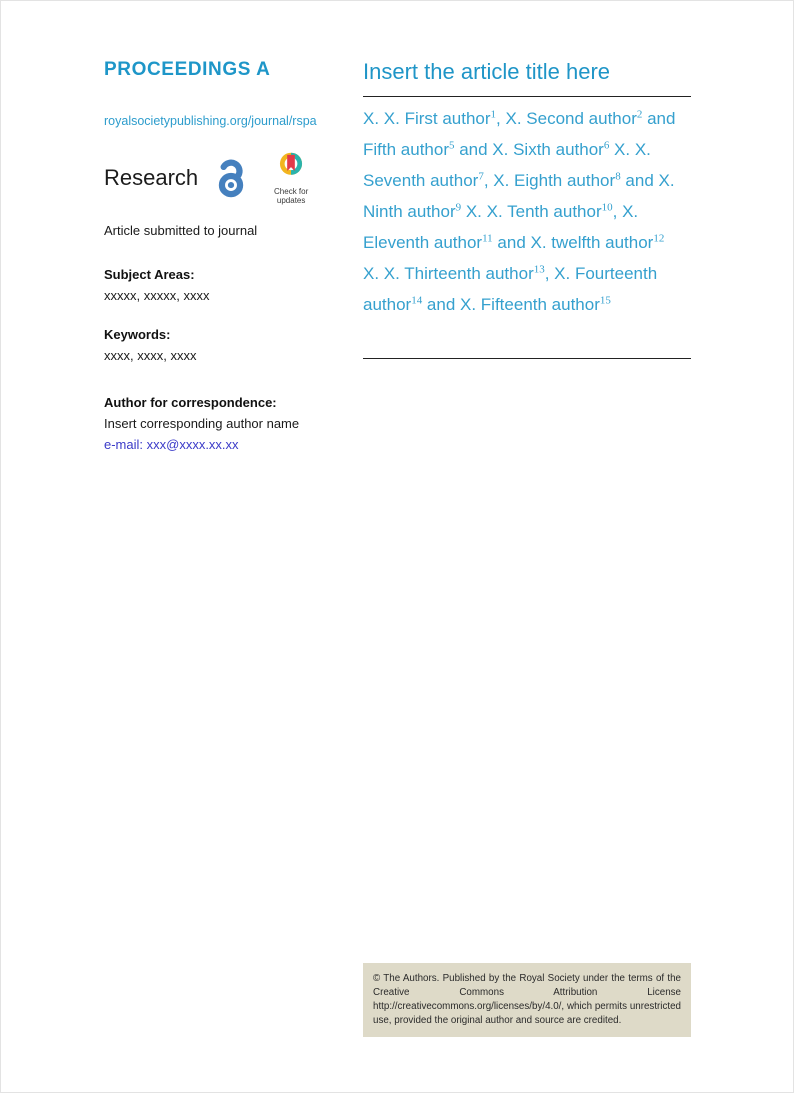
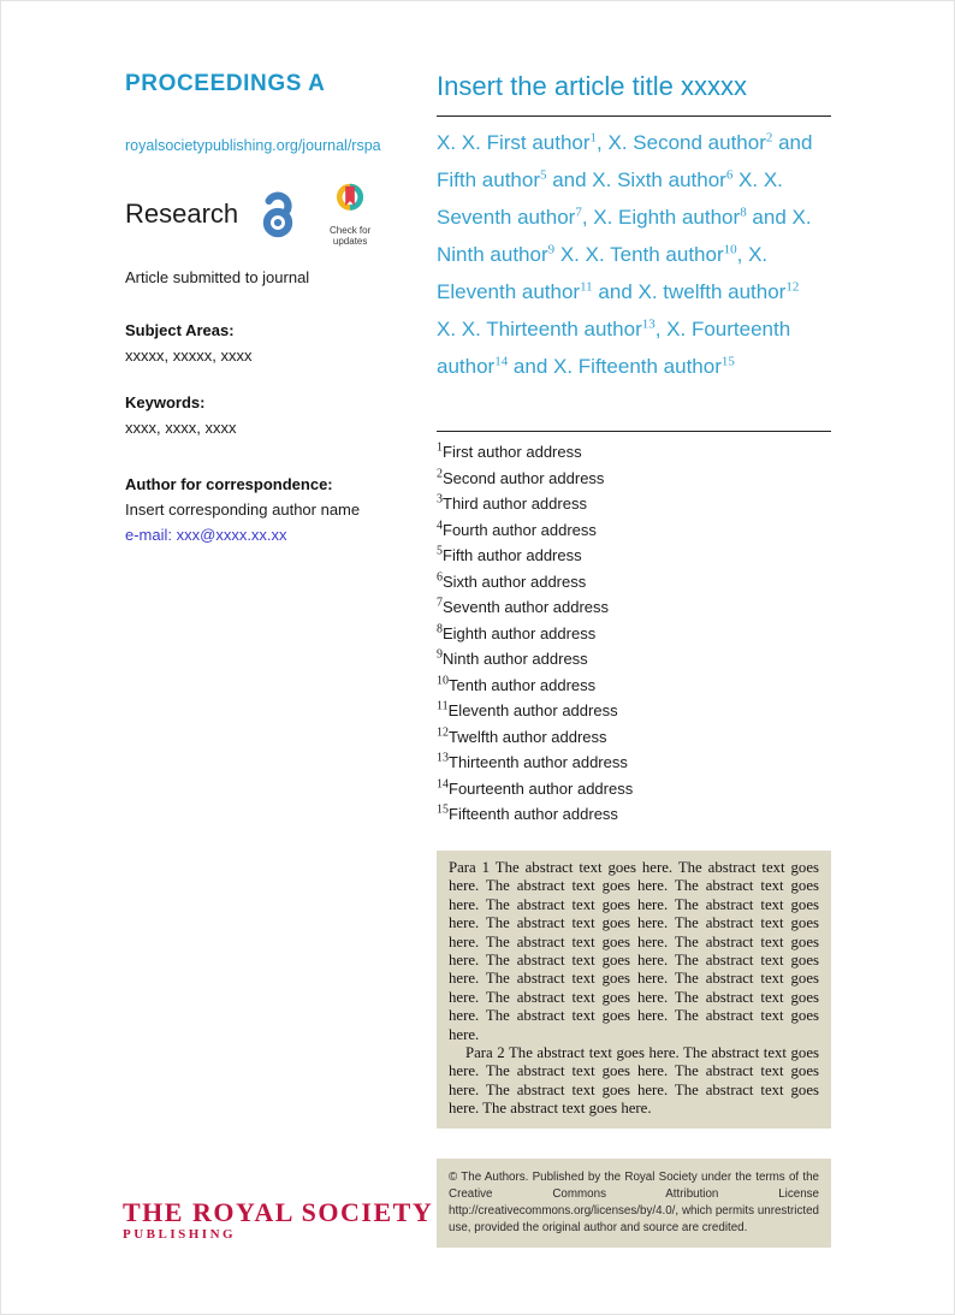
  PROCEEDINGS A
  royalsocietypublishing.org/journal/rspa
  Research
  Check for
  updates
  Article submitted to journal
  Subject Areas:
  xxxxx, xxxxx, xxxx
  Keywords:
  xxxx, xxxx, xxxx
  Author for correspondence:
  Insert corresponding author name
  e-mail: xxx@xxxx.xx.xx
+ THE ROYAL SOCIETY
+ PUBLISHING
- Insert the article title here
+ Insert the article title xxxxx
  X. X. First author1, X. Second author2 and
  Fifth author5 and X. Sixth author6 X. X.
  Seventh author7, X. Eighth author8 and X.
  Ninth author9 X. X. Tenth author10, X.
  Eleventh author11 and X. twelfth author12
  X. X. Thirteenth author13, X. Fourteenth
  author14 and X. Fifteenth author15
+ 1First author address
+ 2Second author address
+ 3Third author address
+ 4Fourth author address
+ 5Fifth author address
+ 6Sixth author address
+ 7Seventh author address
+ 8Eighth author address
+ 9Ninth author address
+ 10Tenth author address
+ 11Eleventh author address
+ 12Twelfth author address
+ 13Thirteenth author address
+ 14Fourteenth author address
+ 15Fifteenth author address
+ Para 1 The abstract text goes here. The abstract text goes here. The abstract text goes here. The abstract text goes here. The abstract text goes here. The abstract text goes here. The abstract text goes here. The abstract text goes here. The abstract text goes here. The abstract text goes here. The abstract text goes here. The abstract text goes here. The abstract text goes here. The abstract text goes here. The abstract text goes here. The abstract text goes here. The abstract text goes here. The abstract text goes here.
+ Para 2 The abstract text goes here. The abstract text goes here. The abstract text goes here. The abstract text goes here. The abstract text goes here. The abstract text goes here. The abstract text goes here.
  © The Authors. Published by the Royal Society under the terms of the Creative Commons Attribution License http://creativecommons.org/licenses/by/4.0/, which permits unrestricted use, provided the original author and source are credited.
